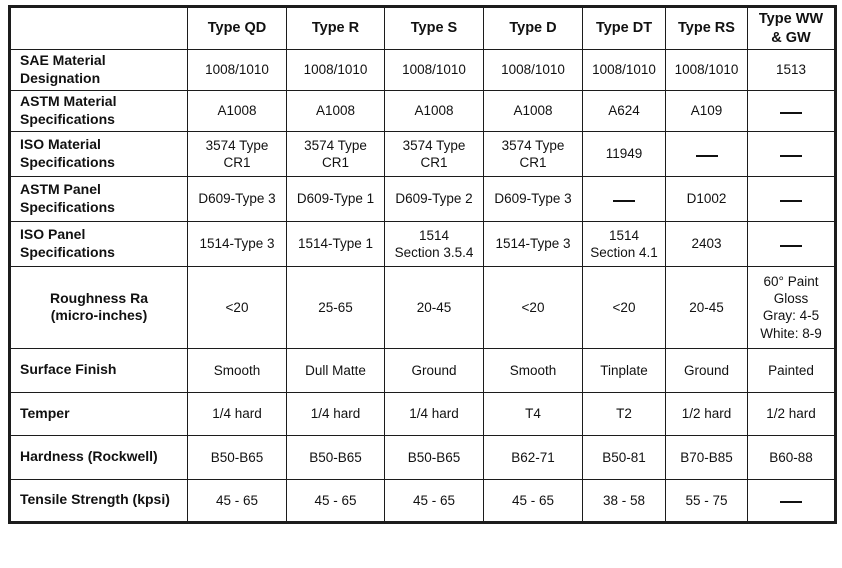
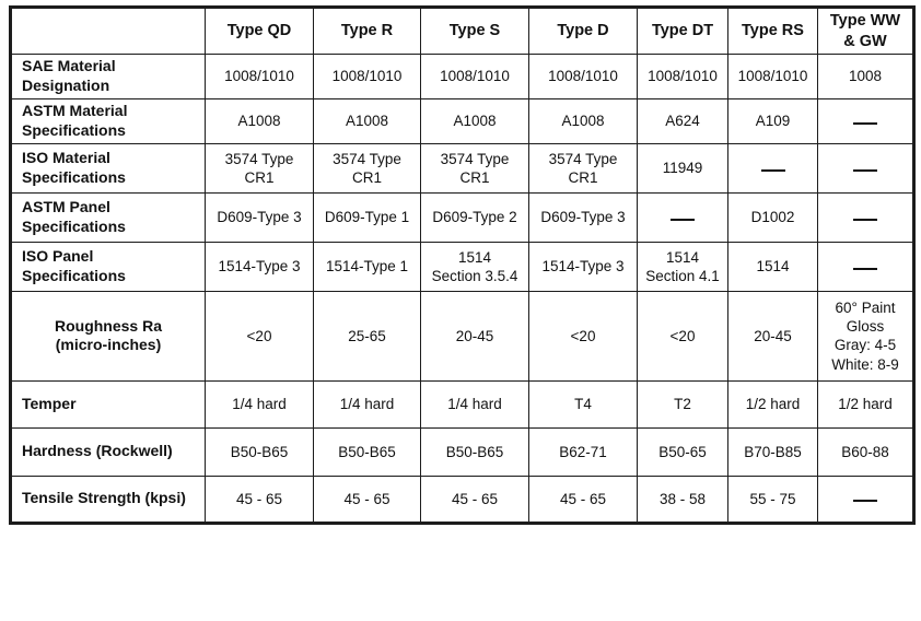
  	Type QD	Type R	Type S	Type D	Type DT	Type RS	Type WW & GW
- SAE Material Designation	1008/1010	1008/1010	1008/1010	1008/1010	1008/1010	1008/1010	1513
+ SAE Material Designation	1008/1010	1008/1010	1008/1010	1008/1010	1008/1010	1008/1010	1008
  ASTM Material Specifications	A1008	A1008	A1008	A1008	A624	A109
  ISO Material Specifications	3574 Type CR1	3574 Type CR1	3574 Type CR1	3574 Type CR1	11949
  ASTM Panel Specifications	D609-Type 3	D609-Type 1	D609-Type 2	D609-Type 3		D1002
- ISO Panel Specifications	1514-Type 3	1514-Type 1	1514 Section 3.5.4	1514-Type 3	1514 Section 4.1	2403
+ ISO Panel Specifications	1514-Type 3	1514-Type 1	1514 Section 3.5.4	1514-Type 3	1514 Section 4.1	1514
  Roughness Ra (micro-inches)	<20	25-65	20-45	<20	<20	20-45	60° Paint Gloss Gray: 4-5 White: 8-9
- Surface Finish	Smooth	Dull Matte	Ground	Smooth	Tinplate	Ground	Painted
  Temper	1/4 hard	1/4 hard	1/4 hard	T4	T2	1/2 hard	1/2 hard
- Hardness (Rockwell)	B50-B65	B50-B65	B50-B65	B62-71	B50-81	B70-B85	B60-88
+ Hardness (Rockwell)	B50-B65	B50-B65	B50-B65	B62-71	B50-65	B70-B85	B60-88
  Tensile Strength (kpsi)	45 - 65	45 - 65	45 - 65	45 - 65	38 - 58	55 - 75
